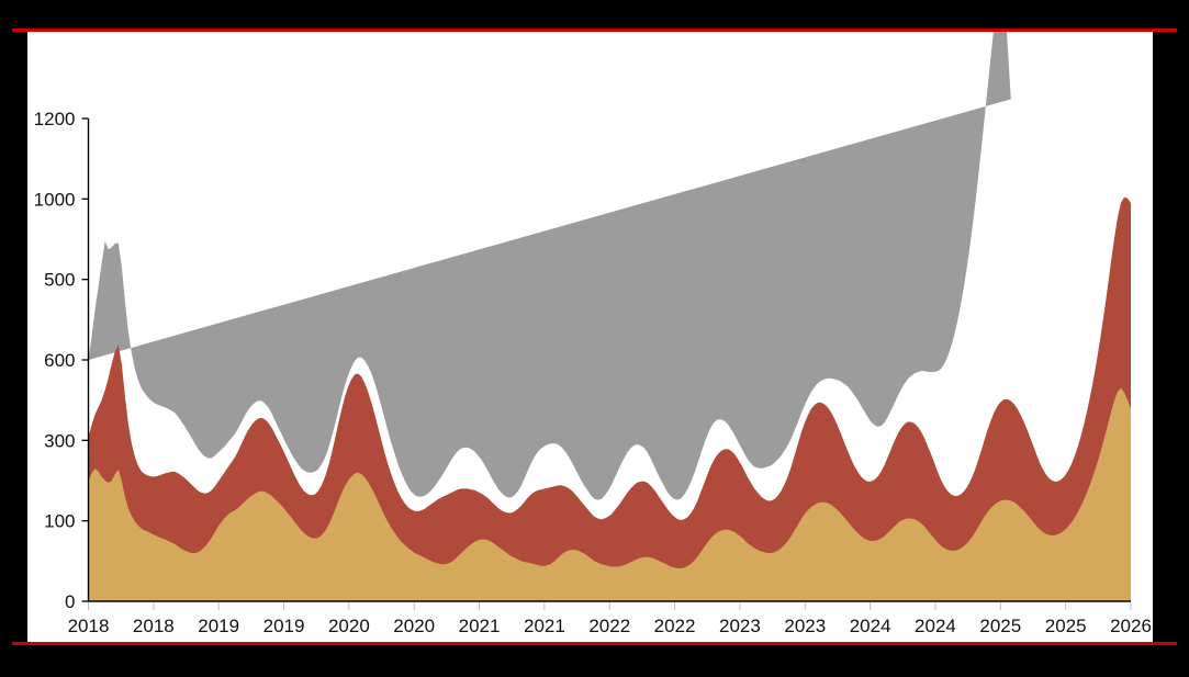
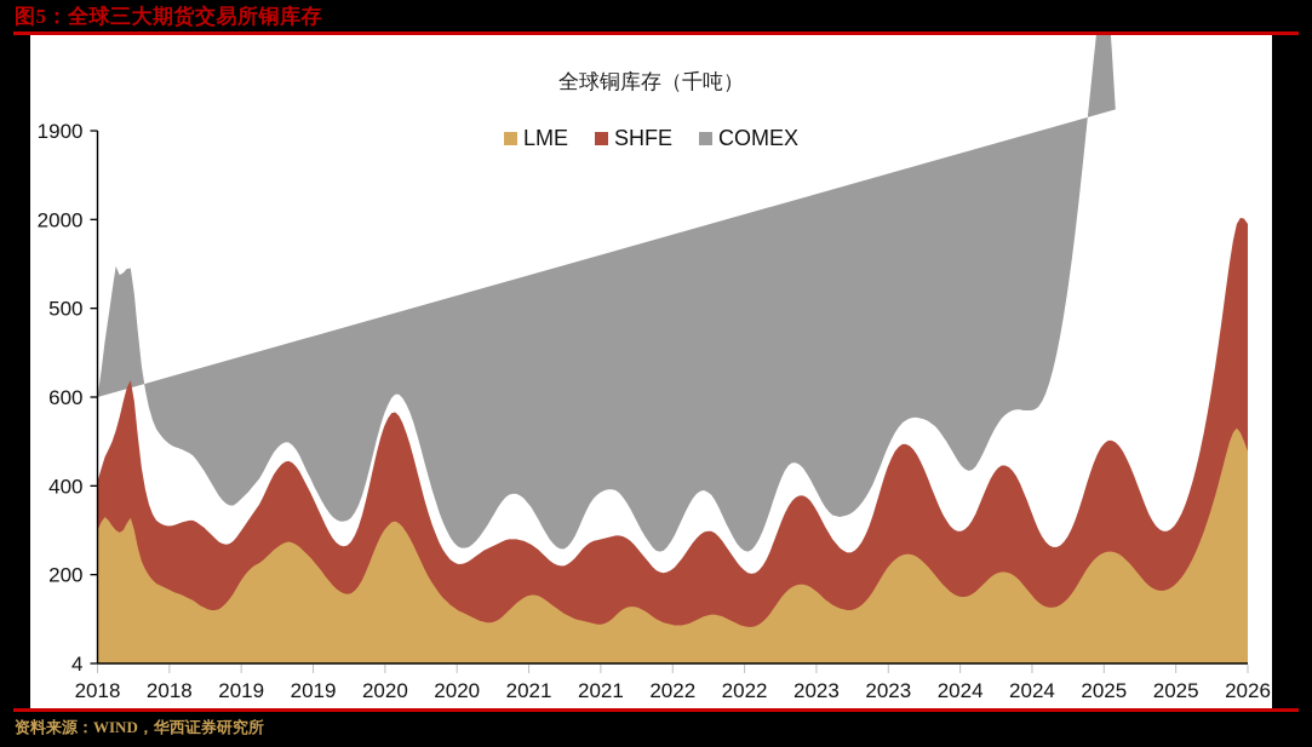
+ 图5：全球三大期货交易所铜库存
+ 全球铜库存（千吨）
+ LME
+ SHFE
+ COMEX
- 0
+ 4
- 100
+ 200
- 300
+ 400
  600
  500
- 1000
+ 2000
- 1200
+ 1900
  2018
  2018
  2019
  2019
  2020
  2020
  2021
  2021
  2022
  2022
  2023
  2023
  2024
  2024
  2025
  2025
  2026
+ 资料来源：WIND，华西证券研究所
